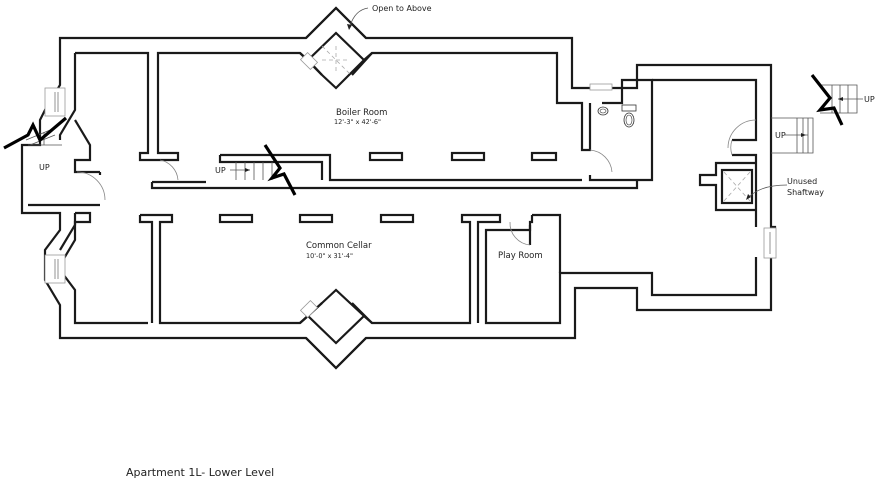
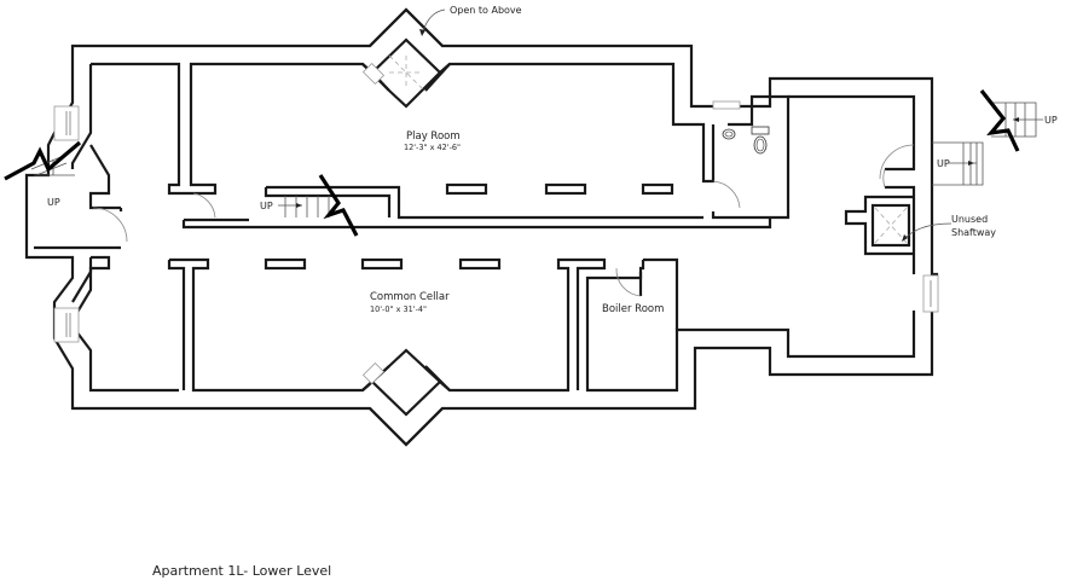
  Open to Above
- Boiler Room
+ Play Room
  12'-3" x 42'-6"
  Common Cellar
  10'-0" x 31'-4"
- Play Room
+ Boiler Room
  Unused
  Shaftway
  UP
  UP
  UP
  UP
  Apartment 1L- Lower Level
